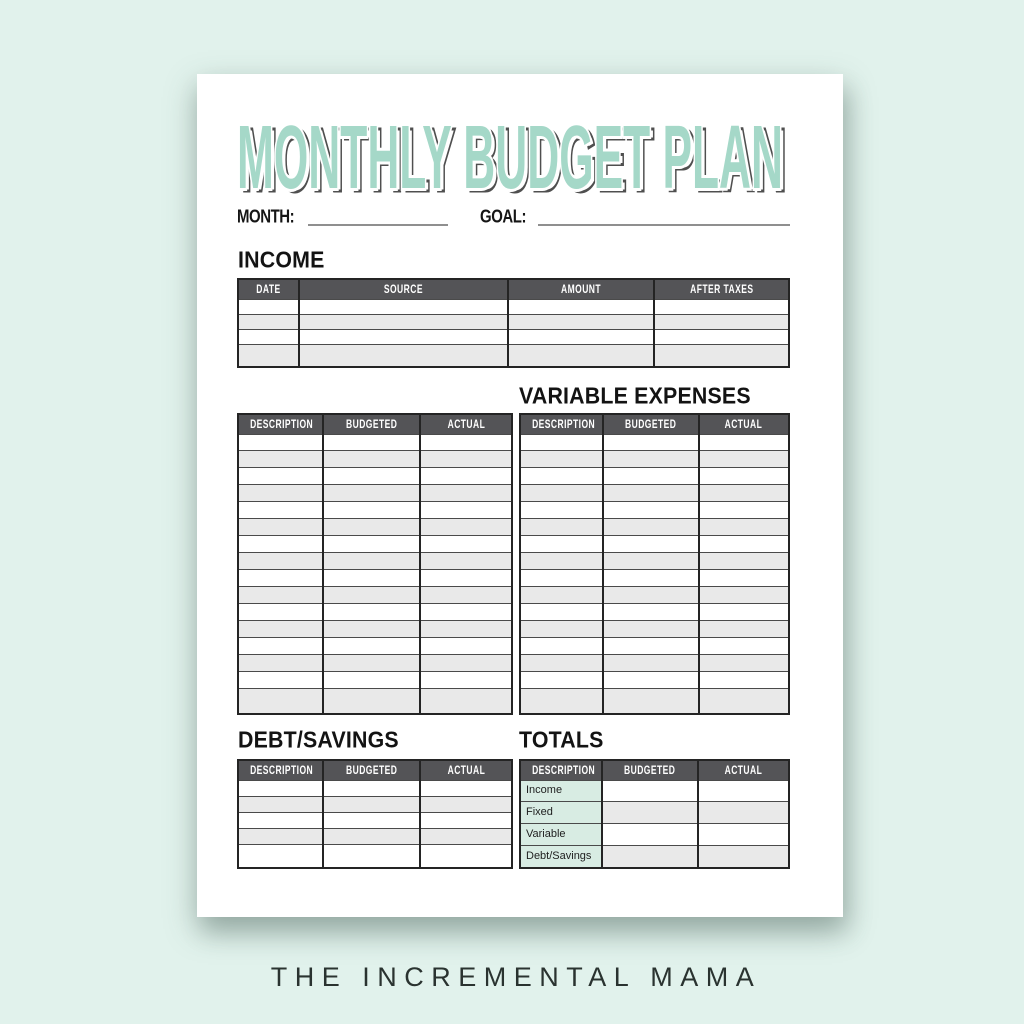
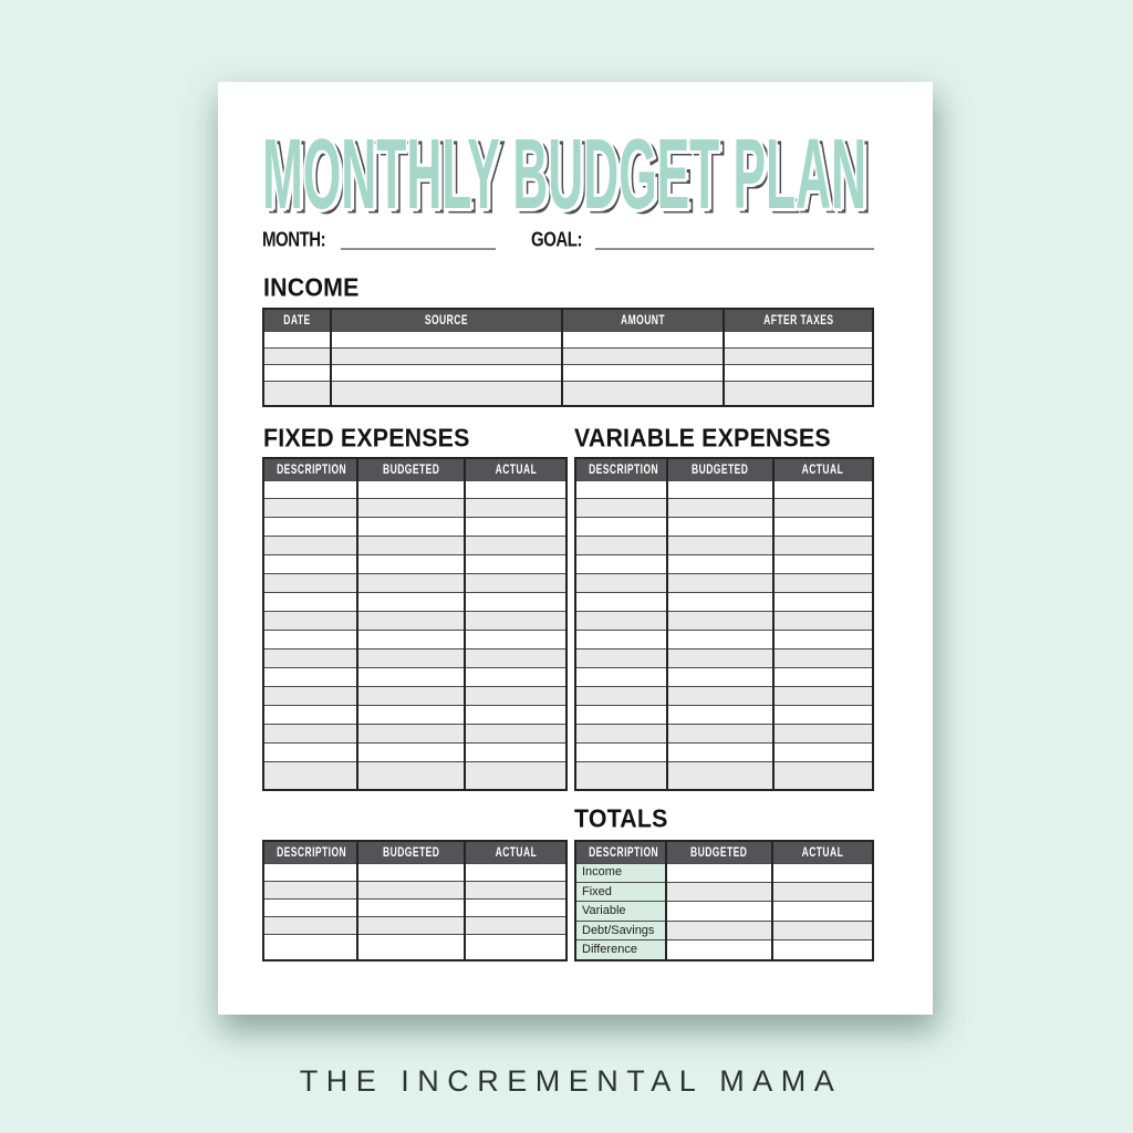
  MONTHLY BUDGET PLAN
  MONTH:
  GOAL:
  INCOME
  DATE	SOURCE	AMOUNT	AFTER TAXES
+ FIXED EXPENSES
  VARIABLE EXPENSES
  DESCRIPTION	BUDGETED	ACTUAL
  DESCRIPTION	BUDGETED	ACTUAL
- DEBT/SAVINGS
  TOTALS
  DESCRIPTION	BUDGETED	ACTUAL
  DESCRIPTION	BUDGETED	ACTUAL
  Income
  Fixed
  Variable
  Debt/Savings
+ Difference
  THE INCREMENTAL MAMA
